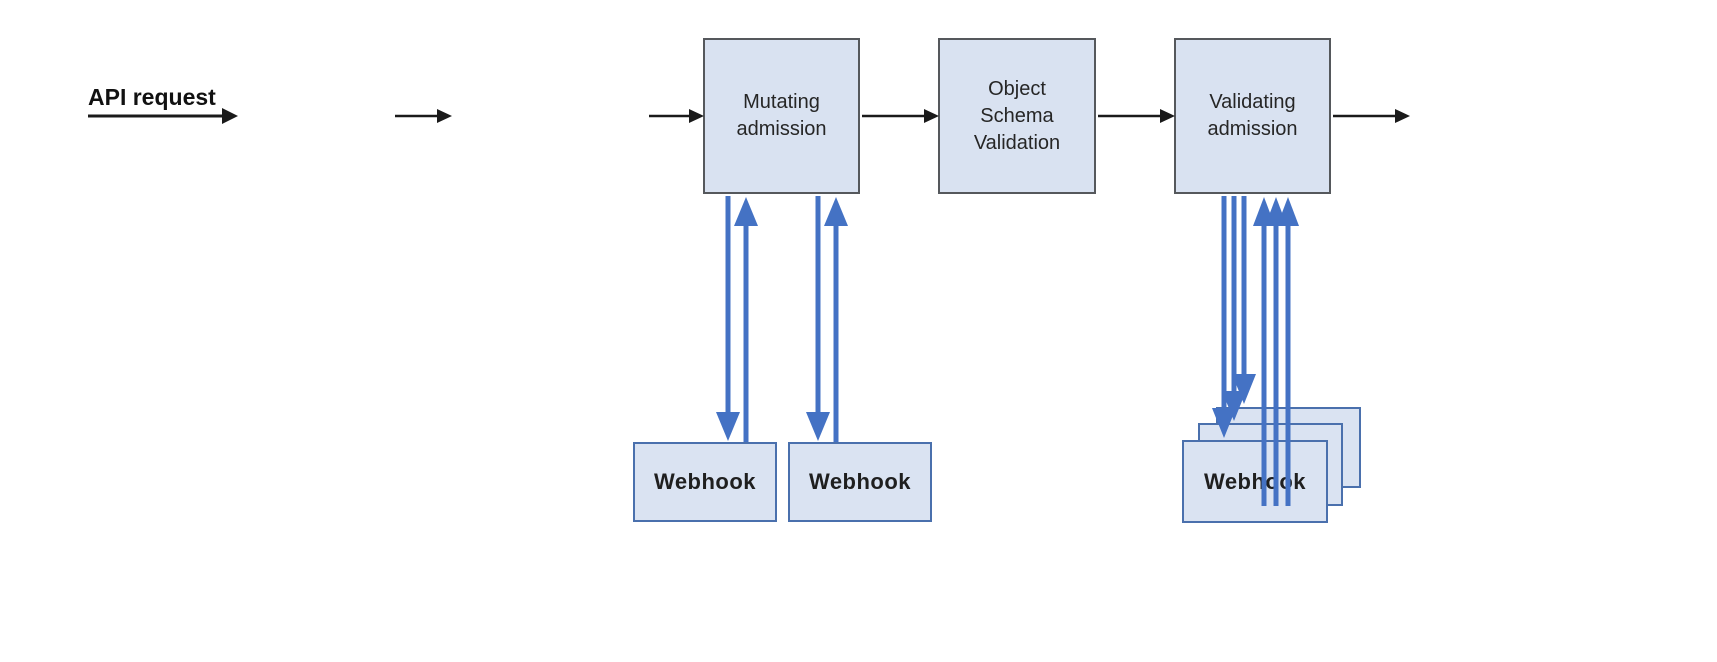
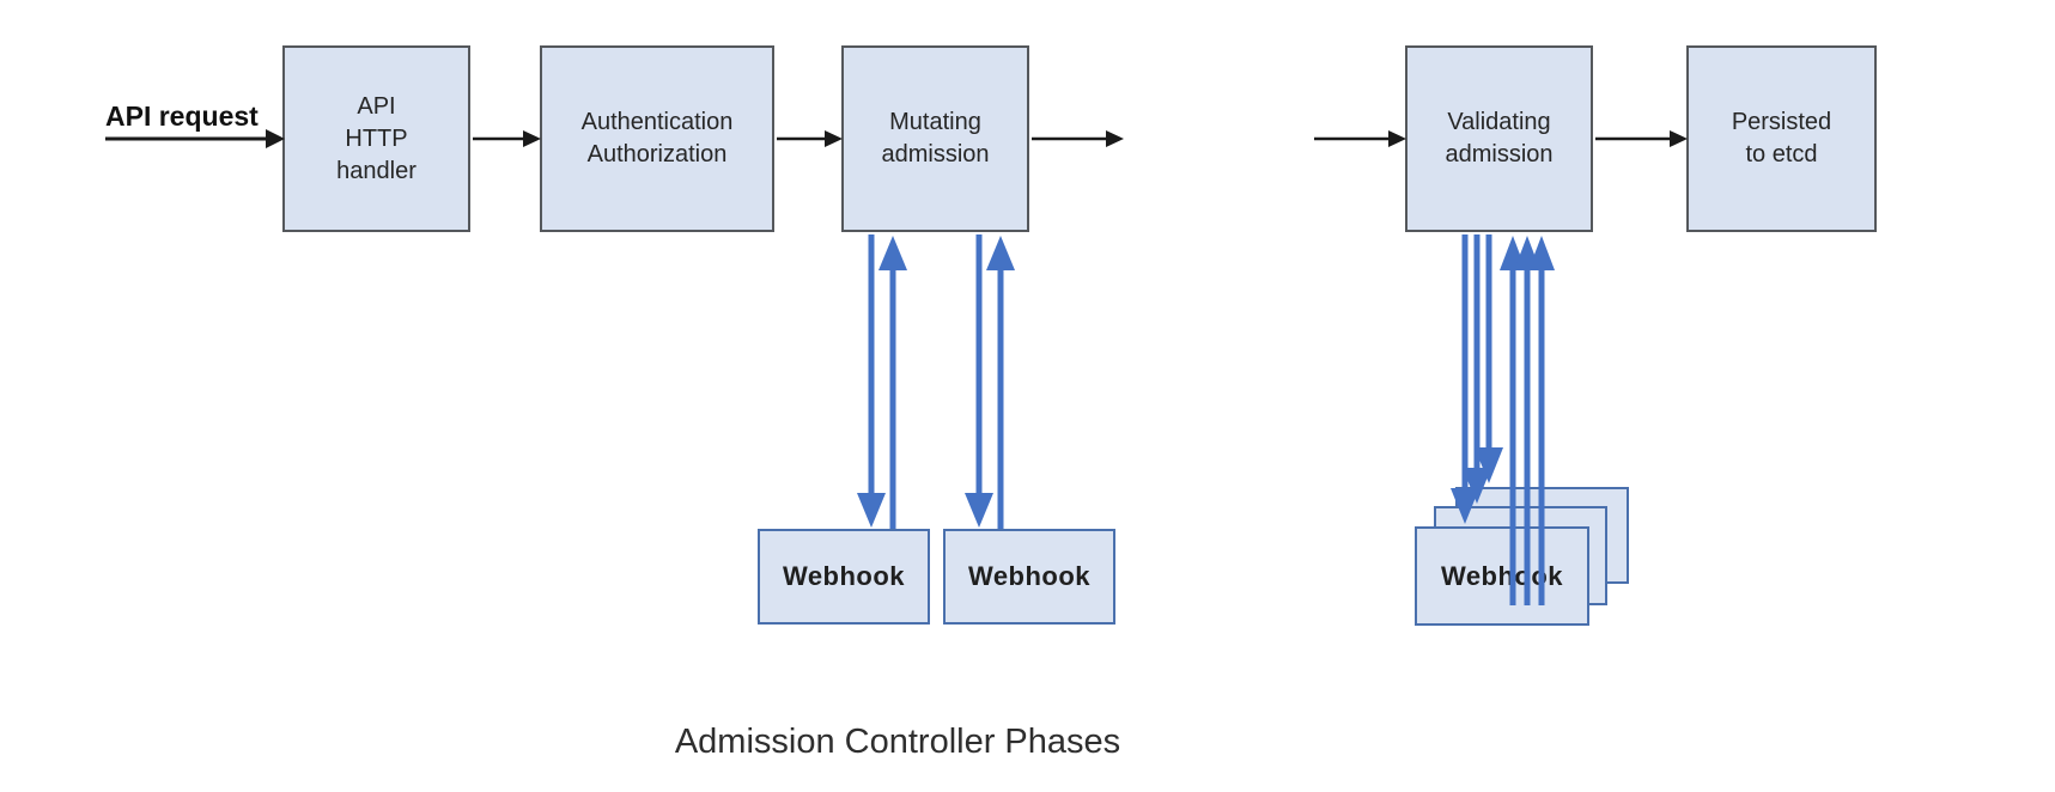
  API request
+ API
+ HTTP
+ handler
+ Authentication
+ Authorization
  Mutating
  admission
- Object
- Schema
- Validation
  Validating
  admission
+ Persisted
+ to etcd
  Webhook
  Webhook
  Webhok
+ Admission Controller Phases
